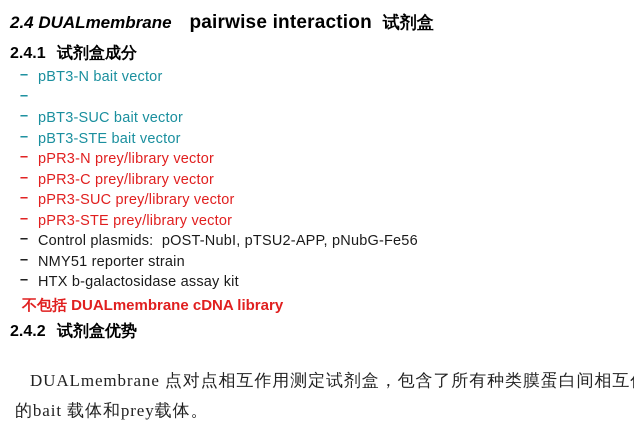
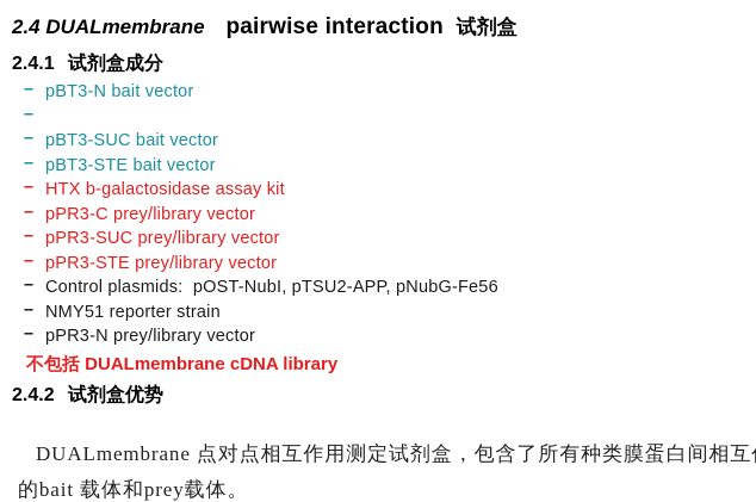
  2.4 DUALmembrane pairwise interaction 试剂盒
  2.4.1 试剂盒成分
  –
  pBT3-N bait vector
  –
  –
  pBT3-SUC bait vector
  –
  pBT3-STE bait vector
  –
- pPR3-N prey/library vector
+ HTX b-galactosidase assay kit
  –
  pPR3-C prey/library vector
  –
  pPR3-SUC prey/library vector
  –
  pPR3-STE prey/library vector
  –
  Control plasmids: pOST-NubI, pTSU2-APP, pNubG-Fe56
  –
  NMY51 reporter strain
  –
- HTX b-galactosidase assay kit
+ pPR3-N prey/library vector
  不包括 DUALmembrane cDNA library
  2.4.2 试剂盒优势
  DUALmembrane 点对点相互作用测定试剂盒，包含了所有种类膜蛋白间相互
  的bait 载体和prey载体。
